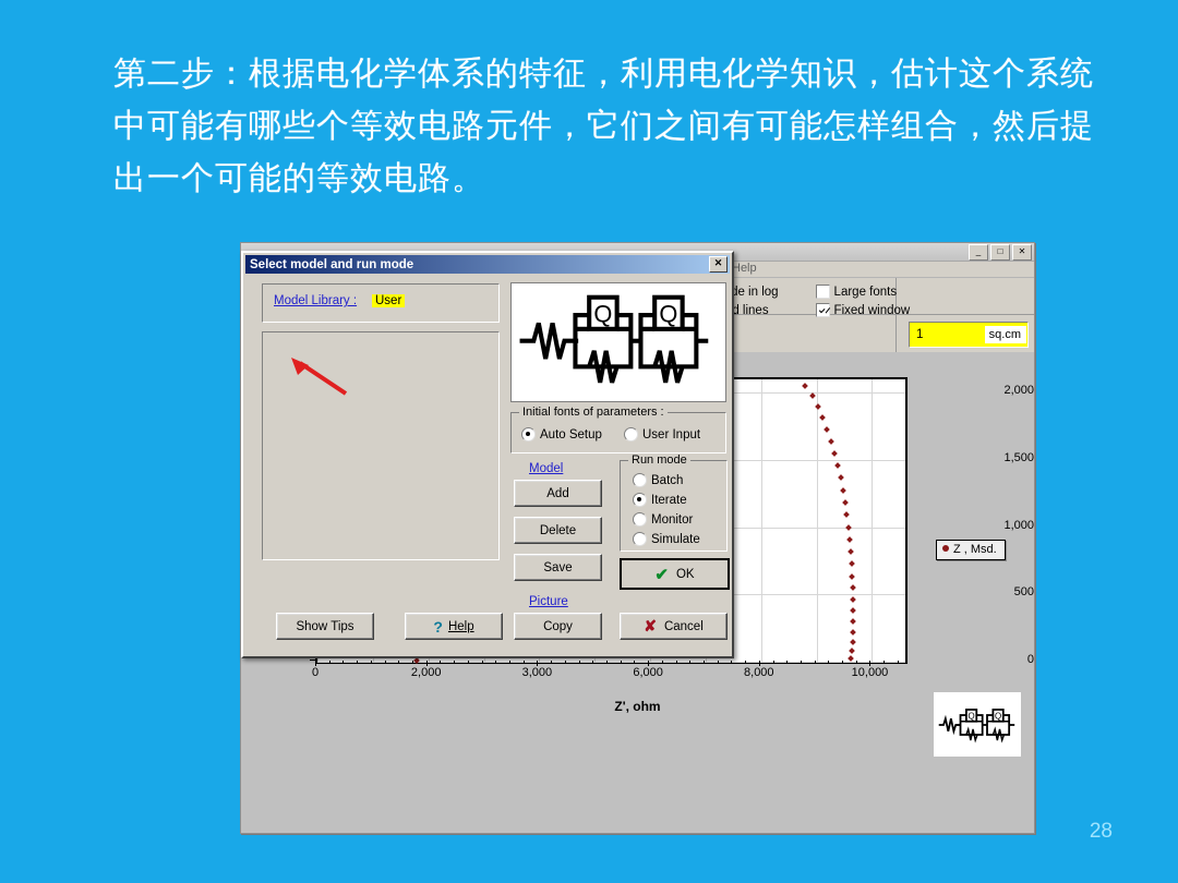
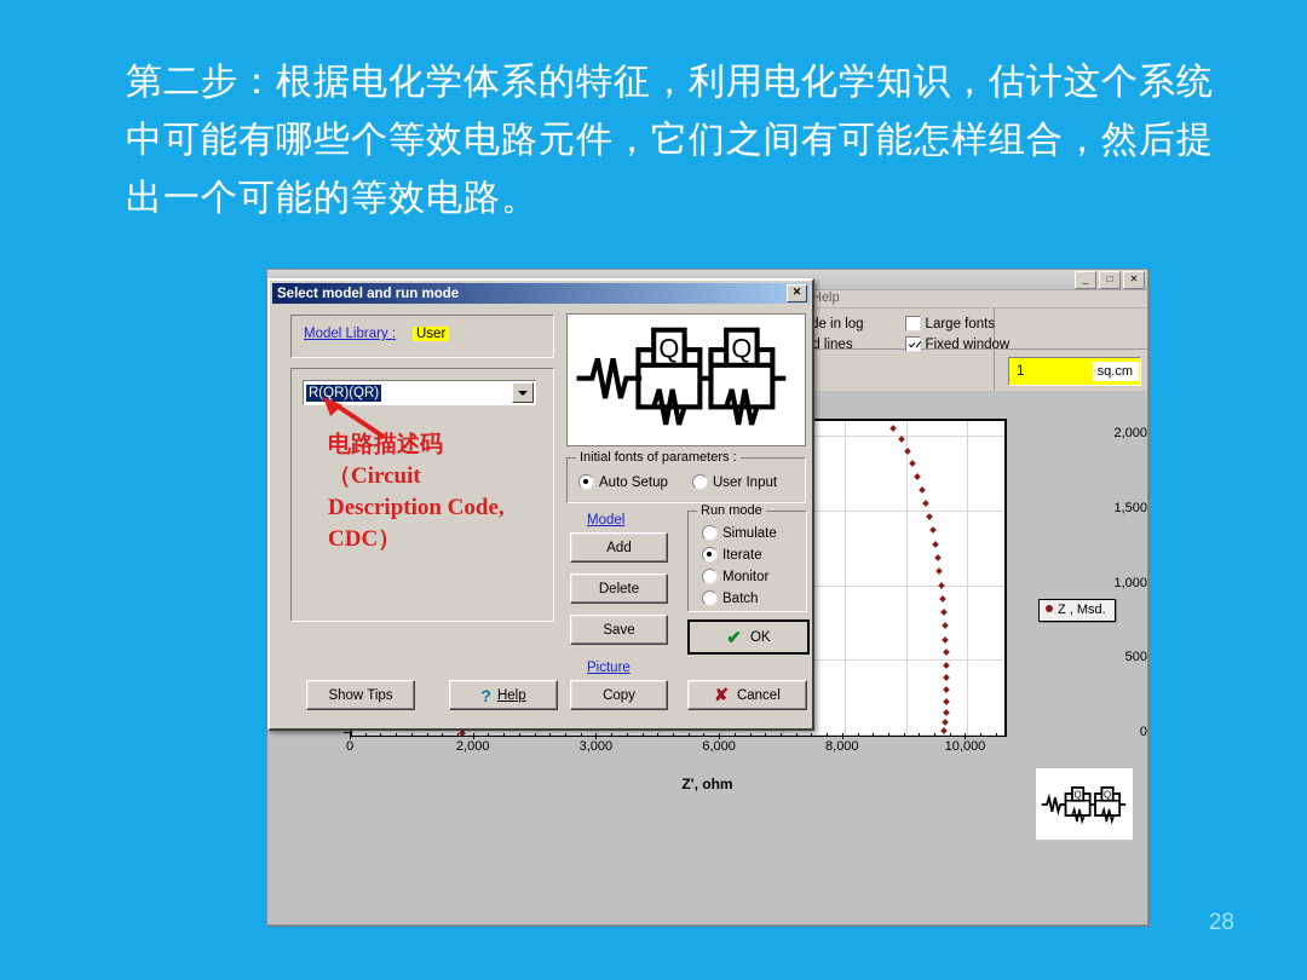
  第二步：根据电化学体系的特征，利用电化学知识，估计这个系统中可能有哪些个等效电路元件，它们之间有可能怎样组合，然后提出一个可能的等效电路。
  28
  _
  □
  ✕
  Help
  de in log
  Large fonts
  Fixed window
  1
  sq.cm
  0
  500
  1,000
  1,500
  2,000
  0
  2,000
  3,000
  6,000
  8,000
  10,000
  Z', ohm
  Z , Msd.
  Q
  Q
  Select model and run mode
  ✕
  Model Library :
  User
+ R(QR)(QR)
+ 电路描述码 （Circuit Description Code, CDC）
  Q
  Q
  Initial fonts of parameters :
  Auto Setup
  User Input
  Model
  Add
  Delete
  Save
  Picture
  Copy
  Run mode
- Batch
+ Simulate
  Iterate
  Monitor
- Simulate
+ Batch
  ✔
  OK
  ✘
  Cancel
  Show Tips
  ?
  Help
